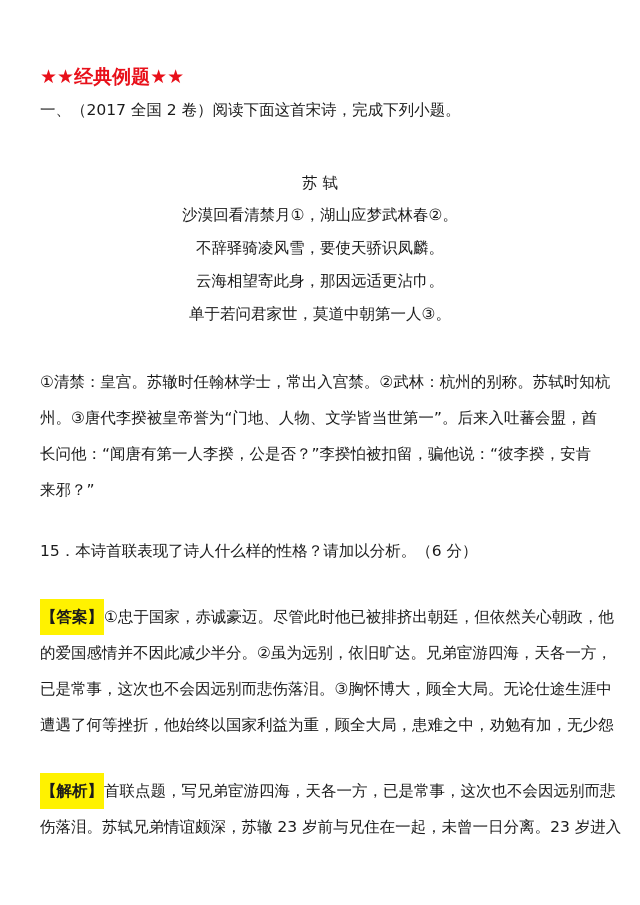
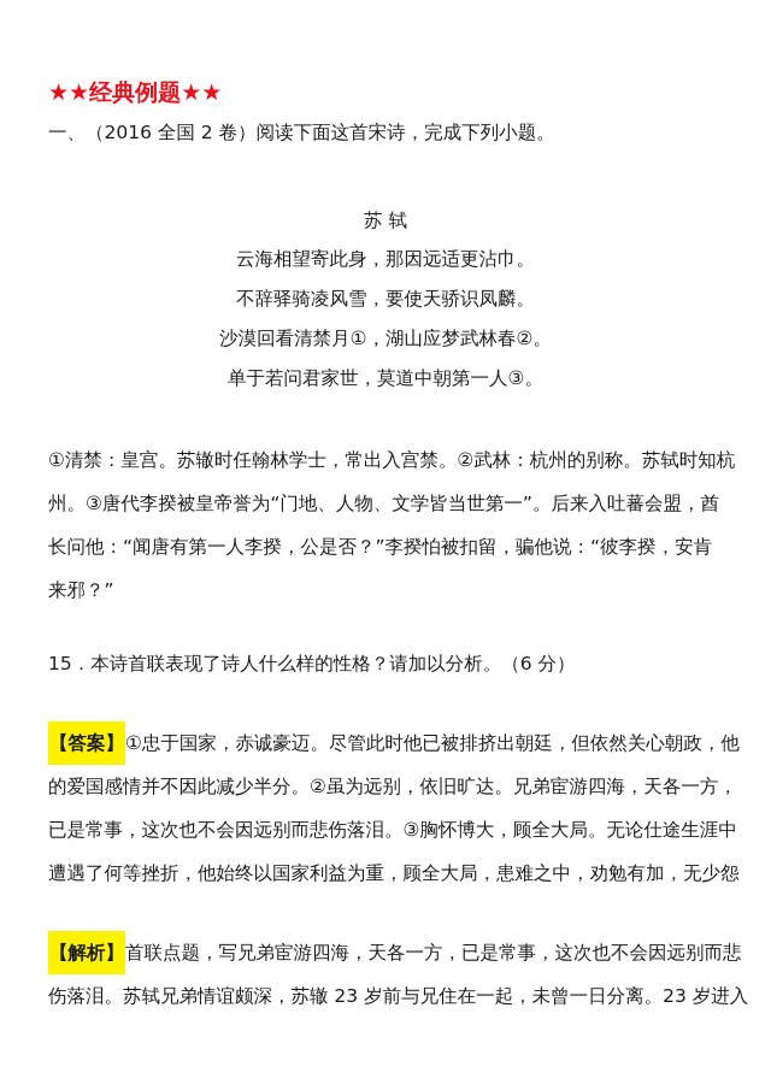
  ★★经典例题★★
- 一、（2017 全国 2 卷）阅读下面这首宋诗，完成下列小题。
+ 一、（2016 全国 2 卷）阅读下面这首宋诗，完成下列小题。
  苏 轼
- 沙漠回看清禁月①，湖山应梦武林春②。
+ 云海相望寄此身，那因远适更沾巾。
  不辞驿骑凌风雪，要使天骄识凤麟。
- 云海相望寄此身，那因远适更沾巾。
+ 沙漠回看清禁月①，湖山应梦武林春②。
  单于若问君家世，莫道中朝第一人③。
  ①清禁：皇宫。苏辙时任翰林学士，常出入宫禁。②武林：杭州的别称。苏轼时知杭
  州。③唐代李揆被皇帝誉为“门地、人物、文学皆当世第一”。后来入吐蕃会盟，酋
  长问他：“闻唐有第一人李揆，公是否？”李揆怕被扣留，骗他说：“彼李揆，安肯
  来邪？”
  15．本诗首联表现了诗人什么样的性格？请加以分析。（6 分）
  【答案】①忠于国家，赤诚豪迈。尽管此时他已被排挤出朝廷，但依然关心朝政，他
  的爱国感情并不因此减少半分。②虽为远别，依旧旷达。兄弟宦游四海，天各一方，
  已是常事，这次也不会因远别而悲伤落泪。③胸怀博大，顾全大局。无论仕途生涯中
  遭遇了何等挫折，他始终以国家利益为重，顾全大局，患难之中，劝勉有加，无少怨
  【解析】首联点题，写兄弟宦游四海，天各一方，已是常事，这次也不会因远别而悲
  伤落泪。苏轼兄弟情谊颇深，苏辙 23 岁前与兄住在一起，未曾一日分离。23 岁进入
